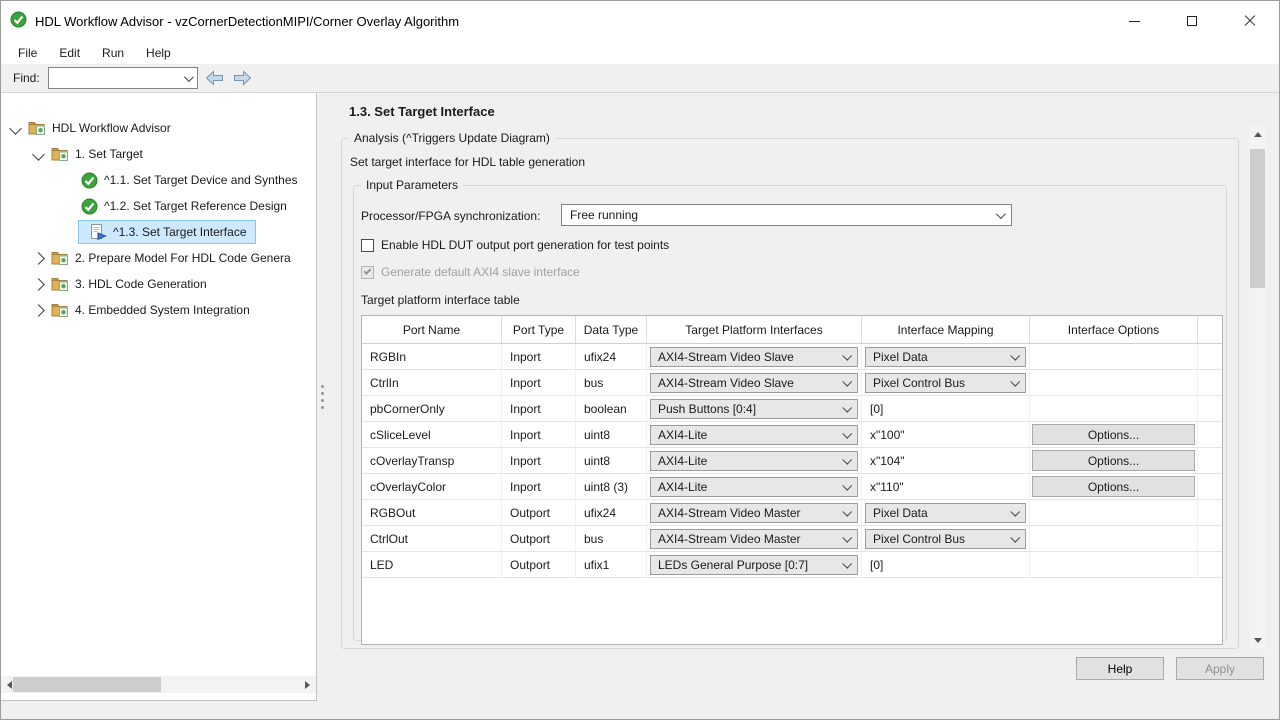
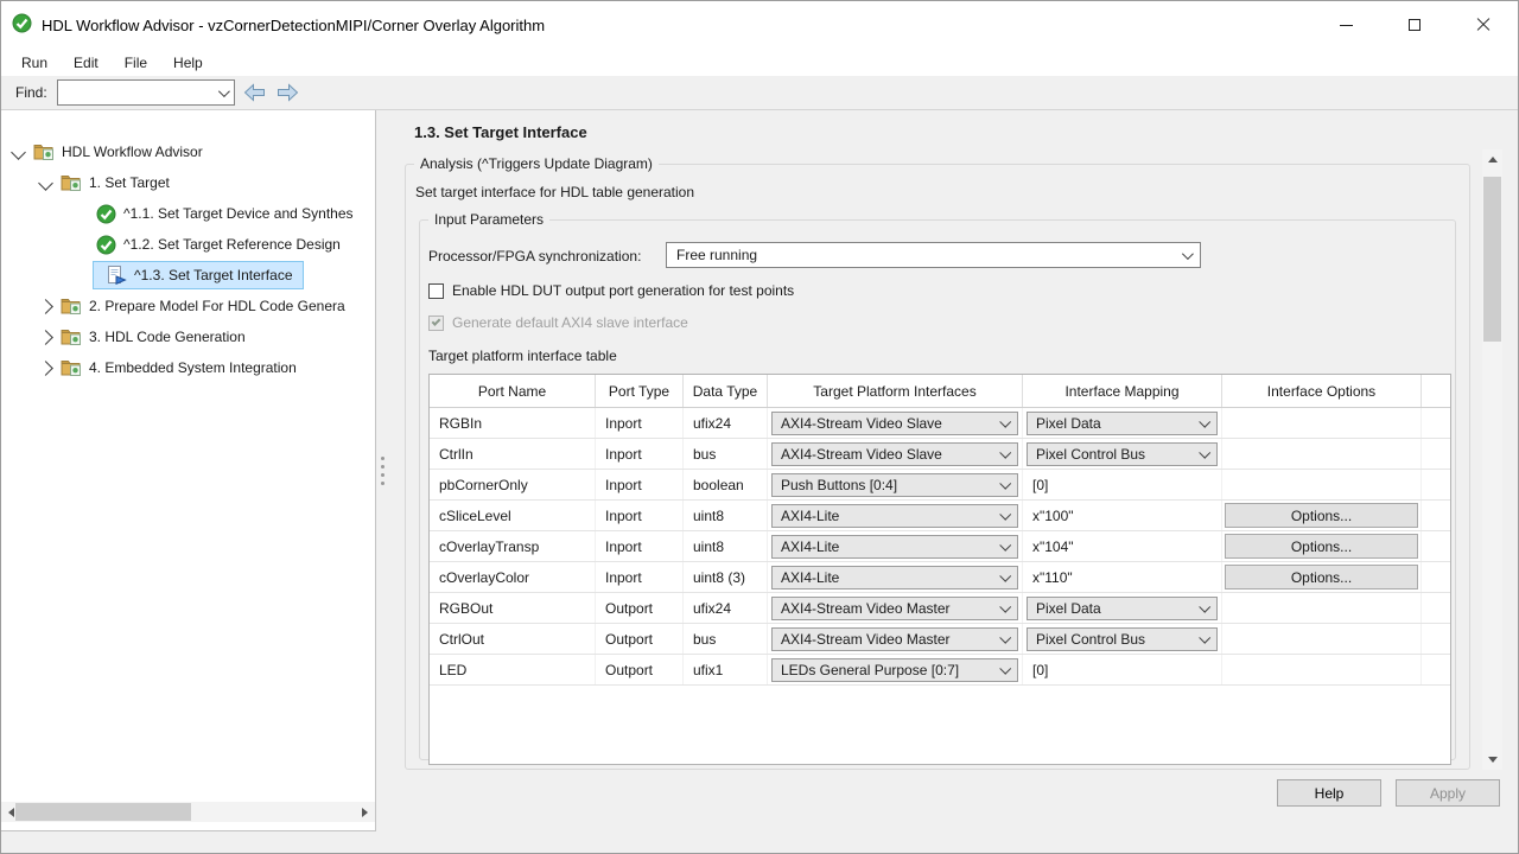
  HDL Workflow Advisor - vzCornerDetectionMIPI/Corner Overlay Algorithm
- File
+ Run
  Edit
- Run
+ File
  Help
  Find:
  HDL Workflow Advisor
  1. Set Target
  ^1.1. Set Target Device and Synthes
  ^1.2. Set Target Reference Design
  ^1.3. Set Target Interface
  2. Prepare Model For HDL Code Genera
  3. HDL Code Generation
  4. Embedded System Integration
  1.3. Set Target Interface
  Analysis (^Triggers Update Diagram)
  Set target interface for HDL table generation
  Input Parameters
  Processor/FPGA synchronization:
  Free running
  Enable HDL DUT output port generation for test points
  Generate default AXI4 slave interface
  Target platform interface table
  Port Name
  Port Type
  Data Type
  Target Platform Interfaces
  Interface Mapping
  Interface Options
  RGBIn
  Inport
  ufix24
  AXI4-Stream Video Slave
  Pixel Data
  CtrlIn
  Inport
  bus
  AXI4-Stream Video Slave
  Pixel Control Bus
  pbCornerOnly
  Inport
  boolean
  Push Buttons [0:4]
  [0]
  cSliceLevel
  Inport
  uint8
  AXI4-Lite
  x"100"
  Options...
  cOverlayTransp
  Inport
  uint8
  AXI4-Lite
  x"104"
  Options...
  cOverlayColor
  Inport
  uint8 (3)
  AXI4-Lite
  x"110"
  Options...
  RGBOut
  Outport
  ufix24
  AXI4-Stream Video Master
  Pixel Data
  CtrlOut
  Outport
  bus
  AXI4-Stream Video Master
  Pixel Control Bus
  LED
  Outport
  ufix1
  LEDs General Purpose [0:7]
  [0]
  Help
  Apply
